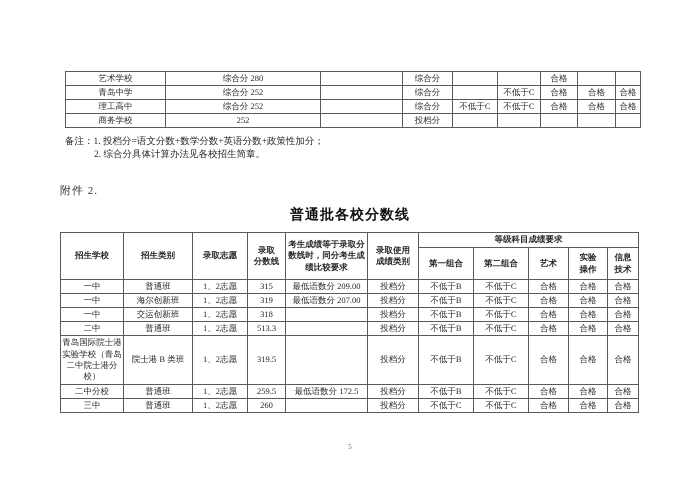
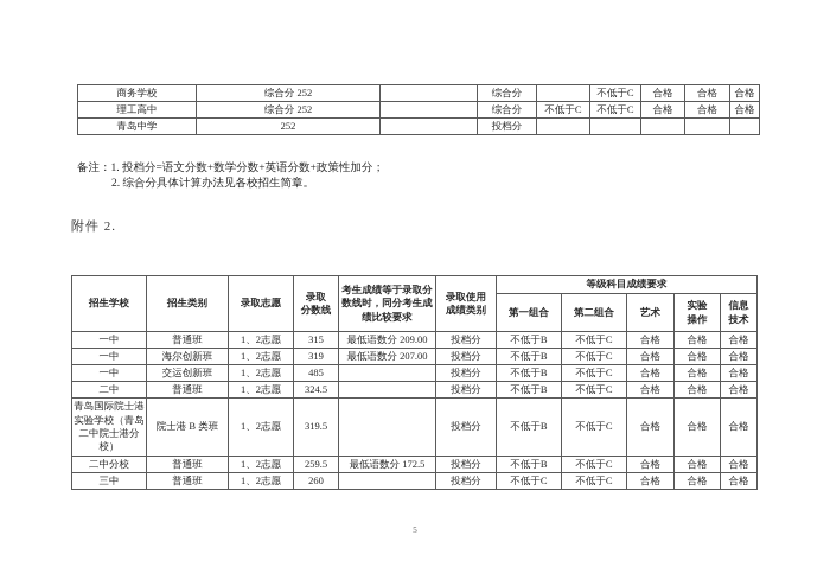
- 艺术学校	综合分 280		综合分			合格
- 青岛中学	综合分 252		综合分		不低于C	合格	合格	合格
+ 商务学校	综合分 252		综合分		不低于C	合格	合格	合格
  理工高中	综合分 252		综合分	不低于C	不低于C	合格	合格	合格
- 商务学校	252		投档分
+ 青岛中学	252		投档分
  备注：1. 投档分=语文分数+数学分数+英语分数+政策性加分；
  2. 综合分具体计算办法见各校招生简章。
  附件 2.
- 普通批各校分数线
  招生学校	招生类别	录取志愿	录取 分数线	考生成绩等于录取分数线时，同分考生成绩比较要求	录取使用 成绩类别	等级科目成绩要求
  第一组合	第二组合	艺术	实验 操作	信息 技术
  一中	普通班	1、2志愿	315	最低语数分 209.00	投档分	不低于B	不低于C	合格	合格	合格
  一中	海尔创新班	1、2志愿	319	最低语数分 207.00	投档分	不低于B	不低于C	合格	合格	合格
- 一中	交运创新班	1、2志愿	318		投档分	不低于B	不低于C	合格	合格	合格
+ 一中	交运创新班	1、2志愿	485		投档分	不低于B	不低于C	合格	合格	合格
- 二中	普通班	1、2志愿	513.3		投档分	不低于B	不低于C	合格	合格	合格
+ 二中	普通班	1、2志愿	324.5		投档分	不低于B	不低于C	合格	合格	合格
  青岛国际院士港实验学校（青岛二中院士港分校）	院士港 B 类班	1、2志愿	319.5		投档分	不低于B	不低于C	合格	合格	合格
  二中分校	普通班	1、2志愿	259.5	最低语数分 172.5	投档分	不低于B	不低于C	合格	合格	合格
  三中	普通班	1、2志愿	260		投档分	不低于C	不低于C	合格	合格	合格
  5
